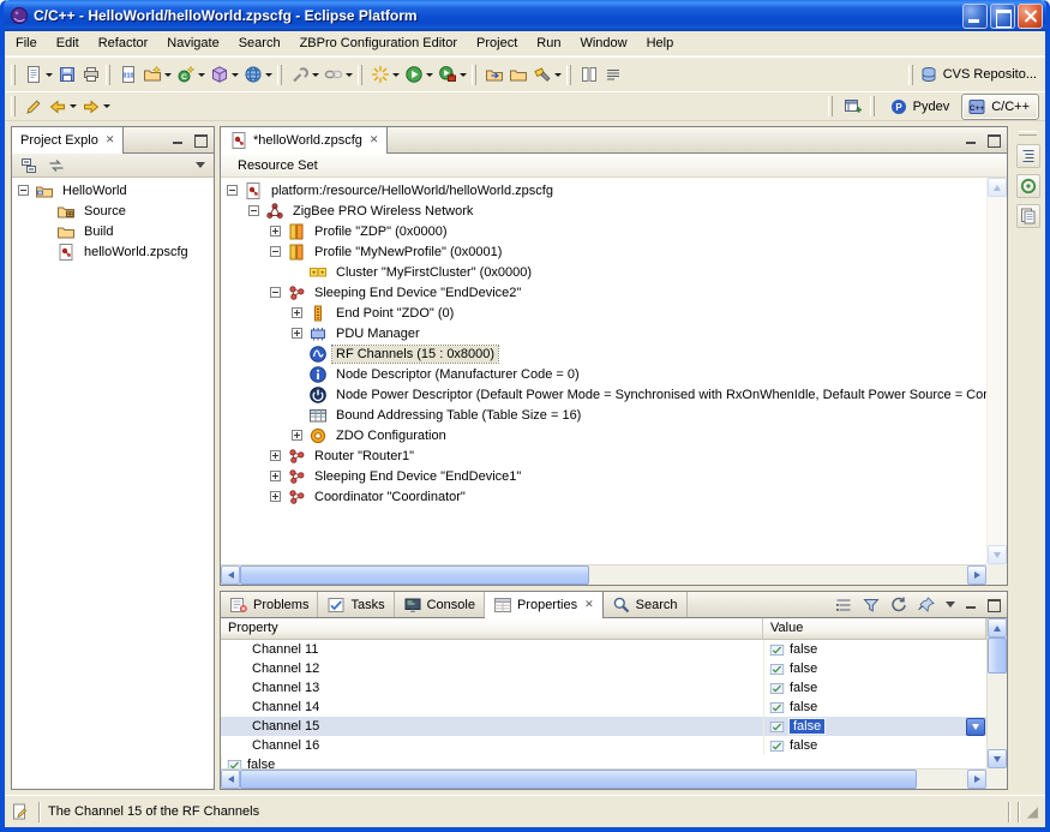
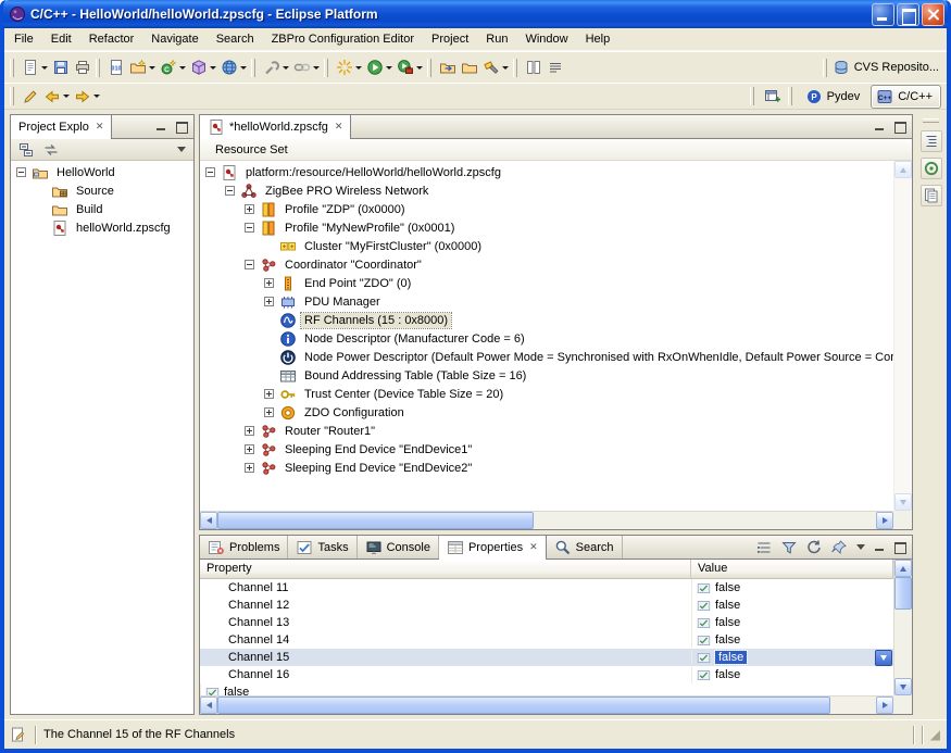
  C/C++ - HelloWorld/helloWorld.zpscfg - Eclipse Platform
  File
  Edit
  Refactor
  Navigate
  Search
  ZBPro Configuration Editor
  Project
  Run
  Window
  Help
  CVS Reposito...
  P
  Pydev
  C/C++
  Project Explo
  ✕
  HelloWorld
  Source
  Build
  helloWorld.zpscfg
  *helloWorld.zpscfg
  ✕
  Resource Set
  platform:/resource/HelloWorld/helloWorld.zpscfg
  ZigBee PRO Wireless Network
  Profile "ZDP" (0x0000)
  Profile "MyNewProfile" (0x0001)
  Cluster "MyFirstCluster" (0x0000)
- Sleeping End Device "EndDevice2"
+ Coordinator "Coordinator"
  End Point "ZDO" (0)
  PDU Manager
  RF Channels (15 : 0x8000)
- Node Descriptor (Manufacturer Code = 0)
+ Node Descriptor (Manufacturer Code = 6)
  Node Power Descriptor (Default Power Mode = Synchronised with RxOnWhenIdle, Default Power Source = Co
  Bound Addressing Table (Table Size = 16)
+ Trust Center (Device Table Size = 20)
  ZDO Configuration
  Router "Router1"
  Sleeping End Device "EndDevice1"
- Coordinator "Coordinator"
+ Sleeping End Device "EndDevice2"
  Problems
  Tasks
  Console
  Properties
  ✕
  Search
  Property
  Value
  Channel 11
  false
  Channel 12
  false
  Channel 13
  false
  Channel 14
  false
  Channel 15
  false
  Channel 16
  false
  false
  The Channel 15 of the RF Channels
  ◢
